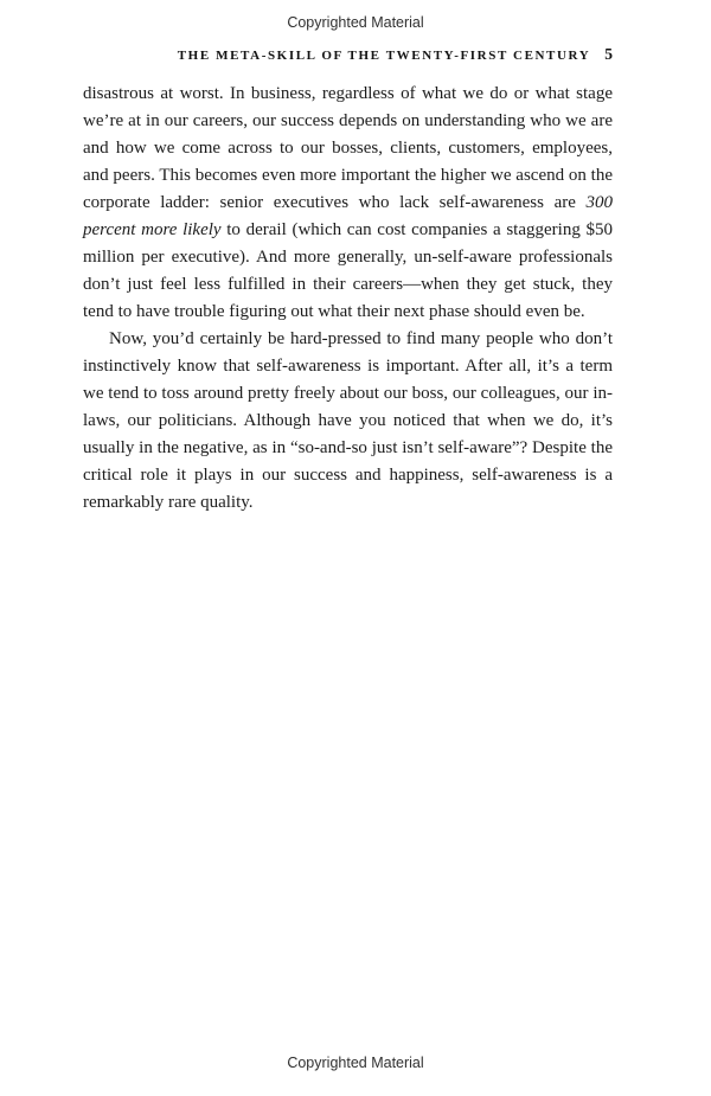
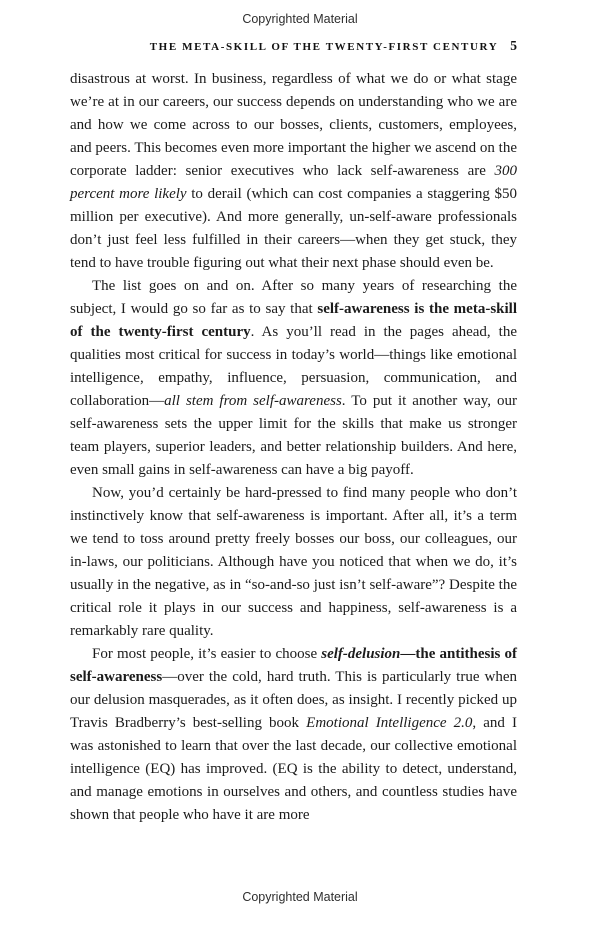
  Copyrighted Material
  THE META-SKILL OF THE TWENTY-FIRST CENTURY
  5
  disastrous at worst. In business, regardless of what we do or what stage we’re at in our careers, our success depends on understanding who we are and how we come across to our bosses, clients, customers, employees, and peers. This becomes even more important the higher we ascend on the corporate ladder: senior executives who lack self-awareness are 300 percent more likely to derail (which can cost companies a staggering $50 million per executive). And more generally, un-self-aware professionals don’t just feel less fulfilled in their careers—when they get stuck, they tend to have trouble figuring out what their next phase should even be.
+ The list goes on and on. After so many years of researching the subject, I would go so far as to say that self-awareness is the meta-skill of the twenty-first century. As you’ll read in the pages ahead, the qualities most critical for success in today’s world—things like emotional intelligence, empathy, influence, persuasion, communication, and collaboration—all stem from self-awareness. To put it another way, our self-awareness sets the upper limit for the skills that make us stronger team players, superior leaders, and better relationship builders. And here, even small gains in self-awareness can have a big payoff.
- Now, you’d certainly be hard-pressed to find many people who don’t instinctively know that self-awareness is important. After all, it’s a term we tend to toss around pretty freely about our boss, our colleagues, our in-laws, our politicians. Although have you noticed that when we do, it’s usually in the negative, as in “so-and-so just isn’t self-aware”? Despite the critical role it plays in our success and happiness, self-awareness is a remarkably rare quality.
+ Now, you’d certainly be hard-pressed to find many people who don’t instinctively know that self-awareness is important. After all, it’s a term we tend to toss around pretty freely bosses our boss, our colleagues, our in-laws, our politicians. Although have you noticed that when we do, it’s usually in the negative, as in “so-and-so just isn’t self-aware”? Despite the critical role it plays in our success and happiness, self-awareness is a remarkably rare quality.
+ For most people, it’s easier to choose self-delusion—the antithesis of self-awareness—over the cold, hard truth. This is particularly true when our delusion masquerades, as it often does, as insight. I recently picked up Travis Bradberry’s best-selling book Emotional Intelligence 2.0, and I was astonished to learn that over the last decade, our collective emotional intelligence (EQ) has improved. (EQ is the ability to detect, understand, and manage emotions in ourselves and others, and countless studies have shown that people who have it are more
  Copyrighted Material
